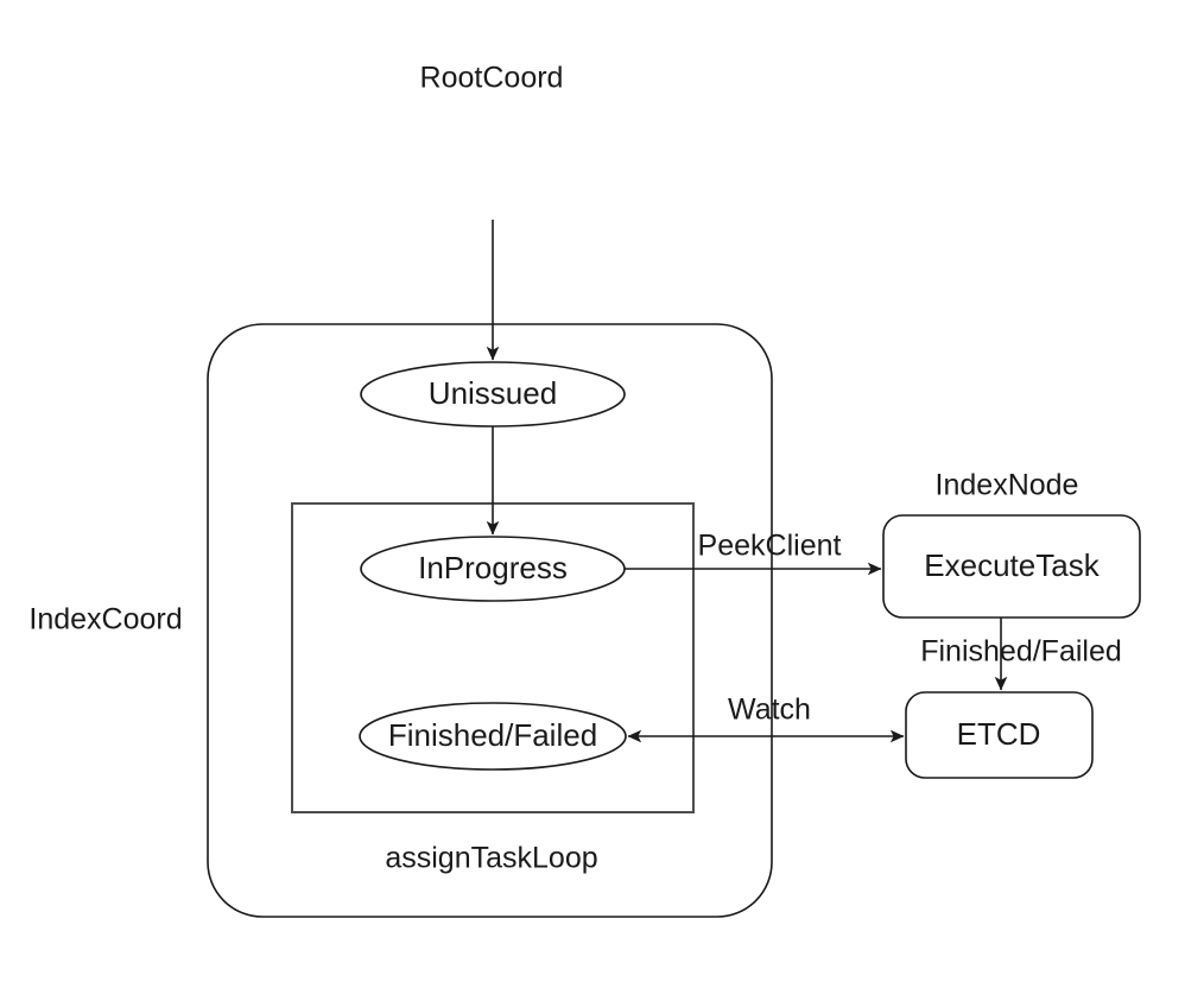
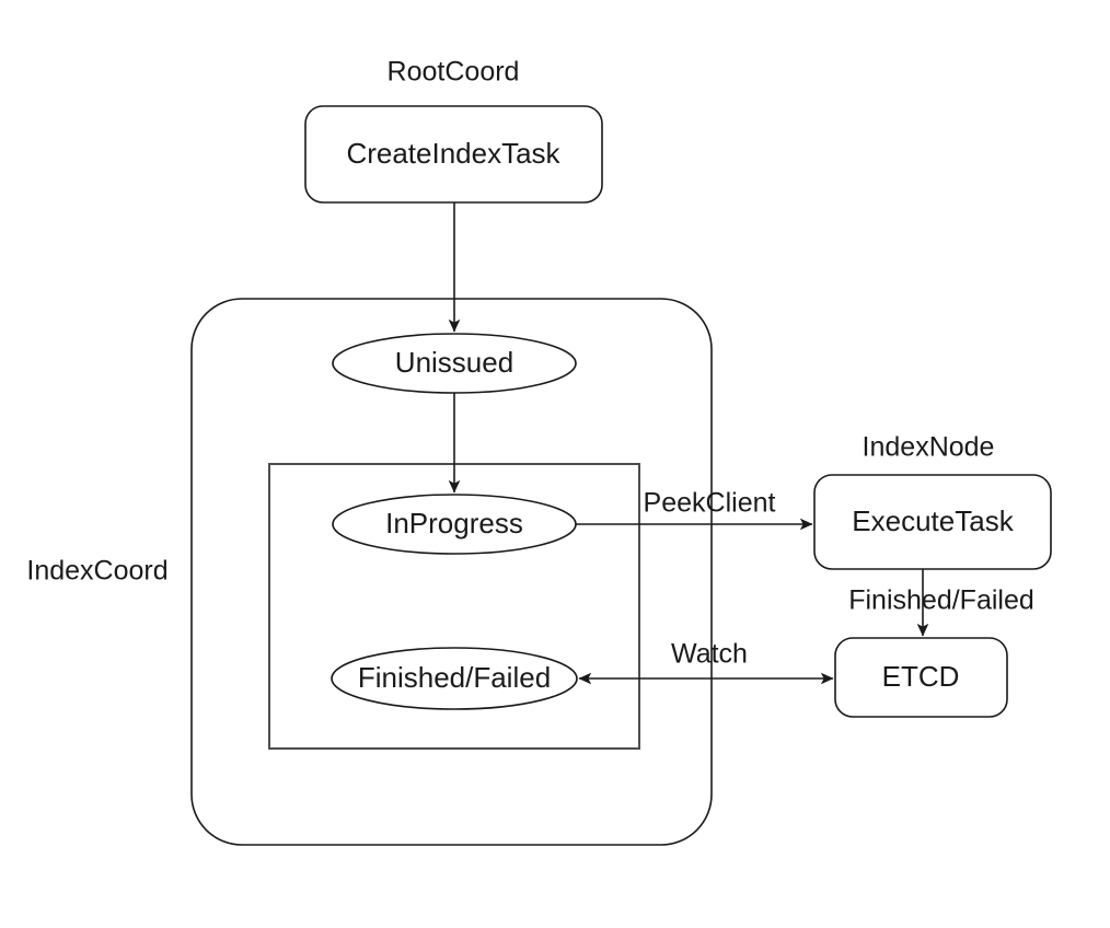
  IndexCoord
- assignTaskLoop
  RootCoord
  IndexNode
  PeekClient
  Finished/Failed
  Watch
+ CreateIndexTask
  Unissued
  InProgress
  Finished/Failed
  ExecuteTask
  ETCD
